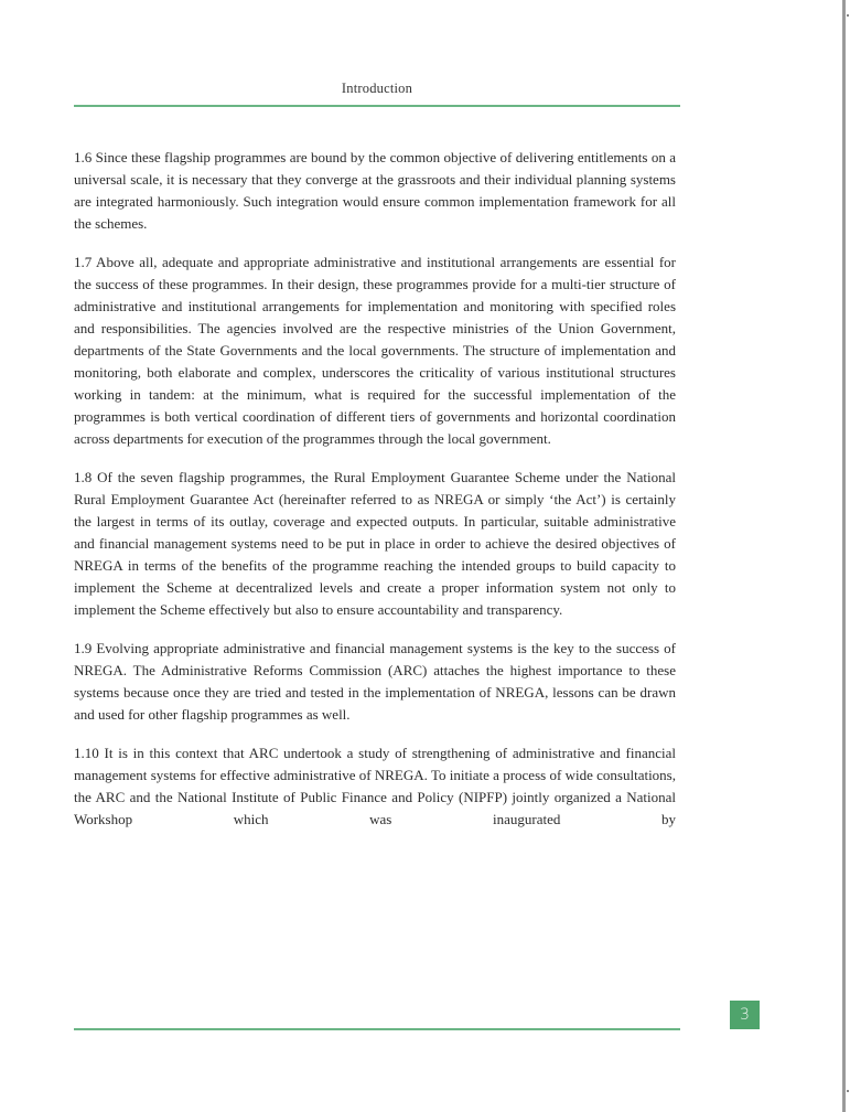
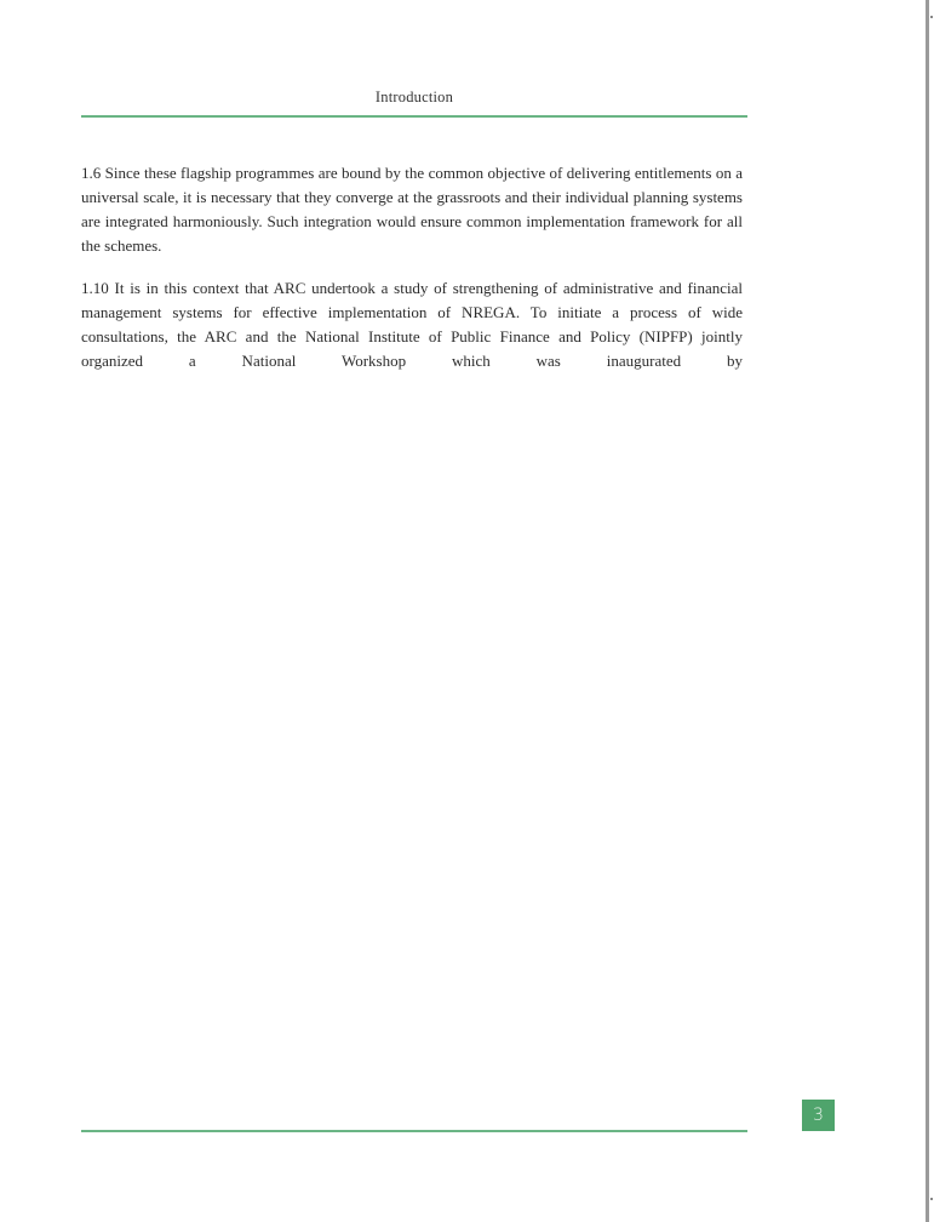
  Introduction
  1.6 Since these flagship programmes are bound by the common objective of delivering entitlements on a universal scale, it is necessary that they converge at the grassroots and their individual planning systems are integrated harmoniously. Such integration would ensure common implementation framework for all the schemes.
- 1.7 Above all, adequate and appropriate administrative and institutional arrangements are essential for the success of these programmes. In their design, these programmes provide for a multi-tier structure of administrative and institutional arrangements for implementation and monitoring with specified roles and responsibilities. The agencies involved are the respective ministries of the Union Government, departments of the State Governments and the local governments. The structure of implementation and monitoring, both elaborate and complex, underscores the criticality of various institutional structures working in tandem: at the minimum, what is required for the successful implementation of the programmes is both vertical coordination of different tiers of governments and horizontal coordination across departments for execution of the programmes through the local government.
- 1.8 Of the seven flagship programmes, the Rural Employment Guarantee Scheme under the National Rural Employment Guarantee Act (hereinafter referred to as NREGA or simply ‘the Act’) is certainly the largest in terms of its outlay, coverage and expected outputs. In particular, suitable administrative and financial management systems need to be put in place in order to achieve the desired objectives of NREGA in terms of the benefits of the programme reaching the intended groups to build capacity to implement the Scheme at decentralized levels and create a proper information system not only to implement the Scheme effectively but also to ensure accountability and transparency.
- 1.9 Evolving appropriate administrative and financial management systems is the key to the success of NREGA. The Administrative Reforms Commission (ARC) attaches the highest importance to these systems because once they are tried and tested in the implementation of NREGA, lessons can be drawn and used for other flagship programmes as well.
- 1.10 It is in this context that ARC undertook a study of strengthening of administrative and financial management systems for effective administrative of NREGA. To initiate a process of wide consultations, the ARC and the National Institute of Public Finance and Policy (NIPFP) jointly organized a National Workshop which was inaugurated by
+ 1.10 It is in this context that ARC undertook a study of strengthening of administrative and financial management systems for effective implementation of NREGA. To initiate a process of wide consultations, the ARC and the National Institute of Public Finance and Policy (NIPFP) jointly organized a National Workshop which was inaugurated by
  3
